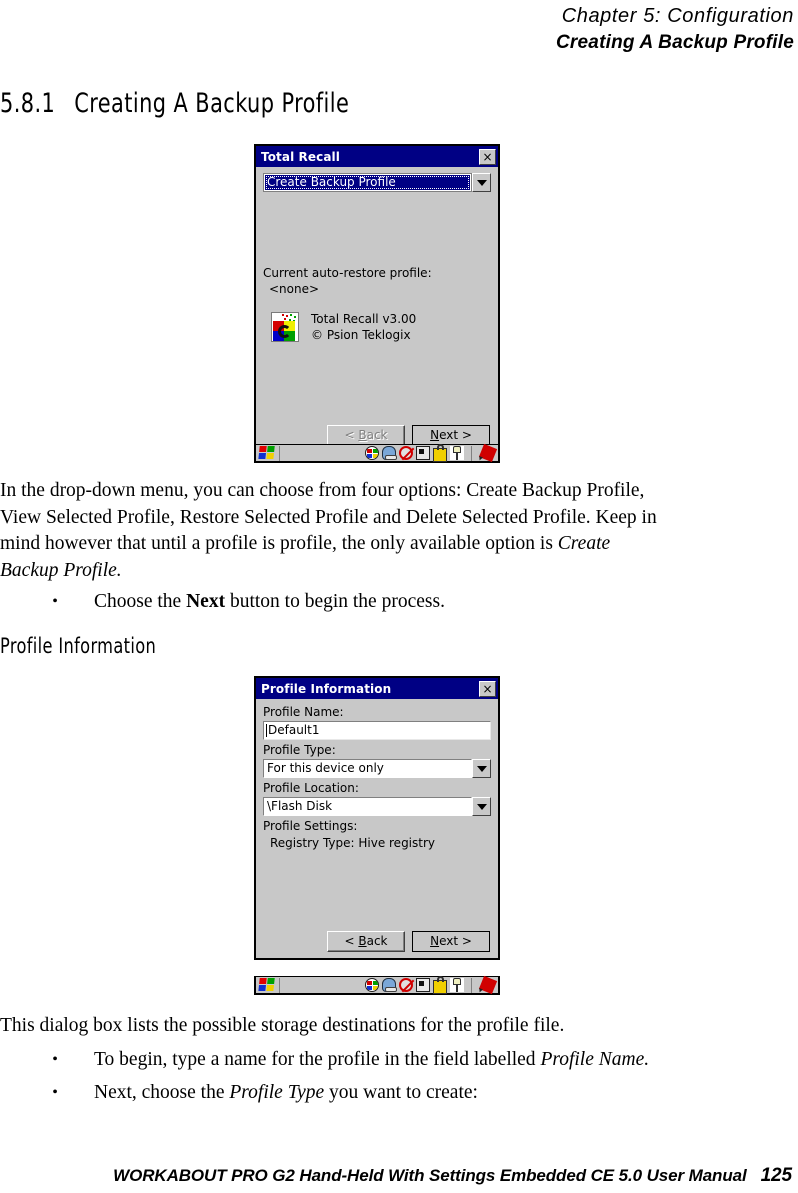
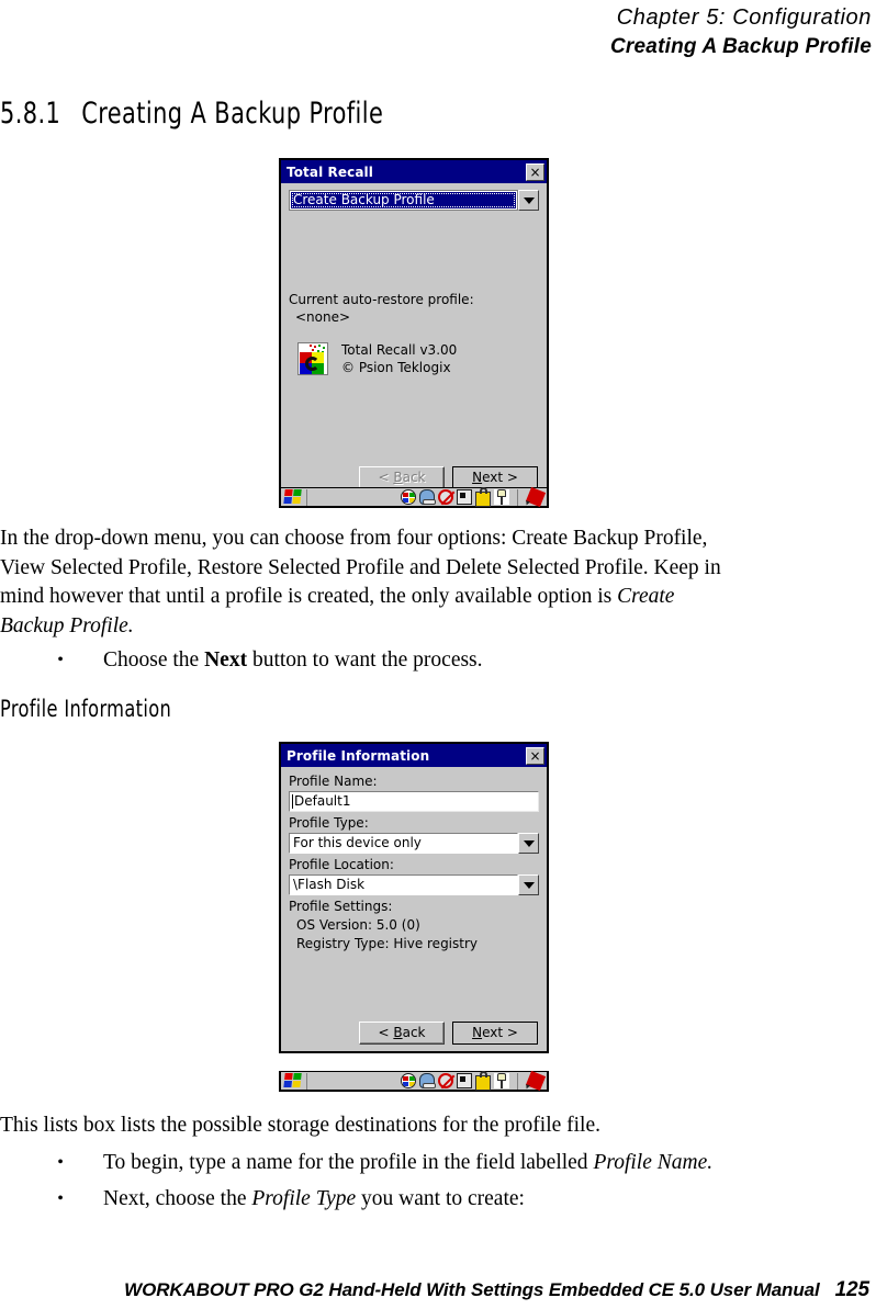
  Chapter 5: Configuration
  Creating A Backup Profile
  5.8.1 Creating A Backup Profile
  Total Recall
  ×
  Create Backup Profile
  Current auto-restore profile:
  <none>
  Total Recall v3.00
  © Psion Teklogix
  < Back
  Next >
  In the drop-down menu, you can choose from four options: Create Backup Profile,
  View Selected Profile, Restore Selected Profile and Delete Selected Profile. Keep in
- mind however that until a profile is profile, the only available option is Create
+ mind however that until a profile is created, the only available option is Create
  Backup Profile.
  •
- Choose the Next button to begin the process.
+ Choose the Next button to want the process.
  Profile Information
  Profile Information
  ×
  Profile Name:
  Default1
  Profile Type:
  For this device only
  Profile Location:
  \Flash Disk
  Profile Settings:
+ OS Version: 5.0 (0)
  Registry Type: Hive registry
  < Back
  Next >
- This dialog box lists the possible storage destinations for the profile file.
+ This lists box lists the possible storage destinations for the profile file.
  •
  To begin, type a name for the profile in the field labelled Profile Name.
  •
  Next, choose the Profile Type you want to create:
  WORKABOUT PRO G2 Hand-Held With Settings Embedded CE 5.0 User Manual 125
